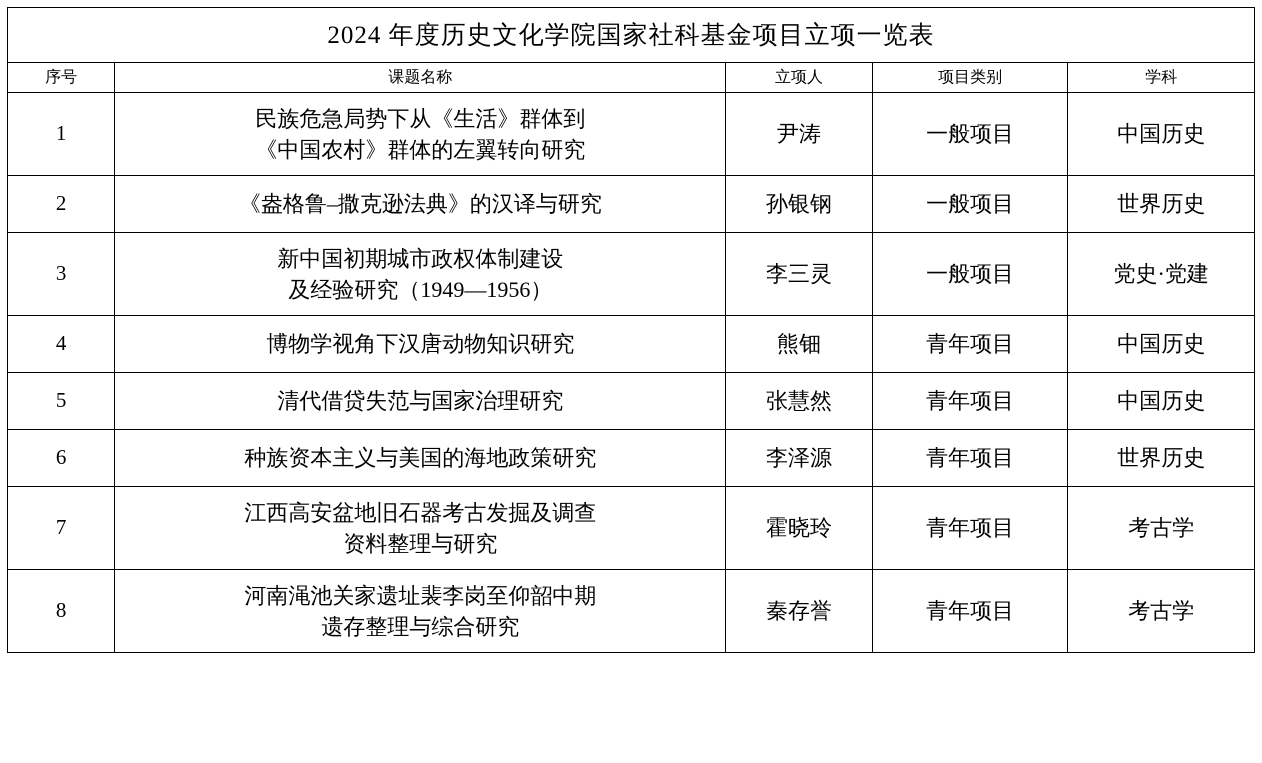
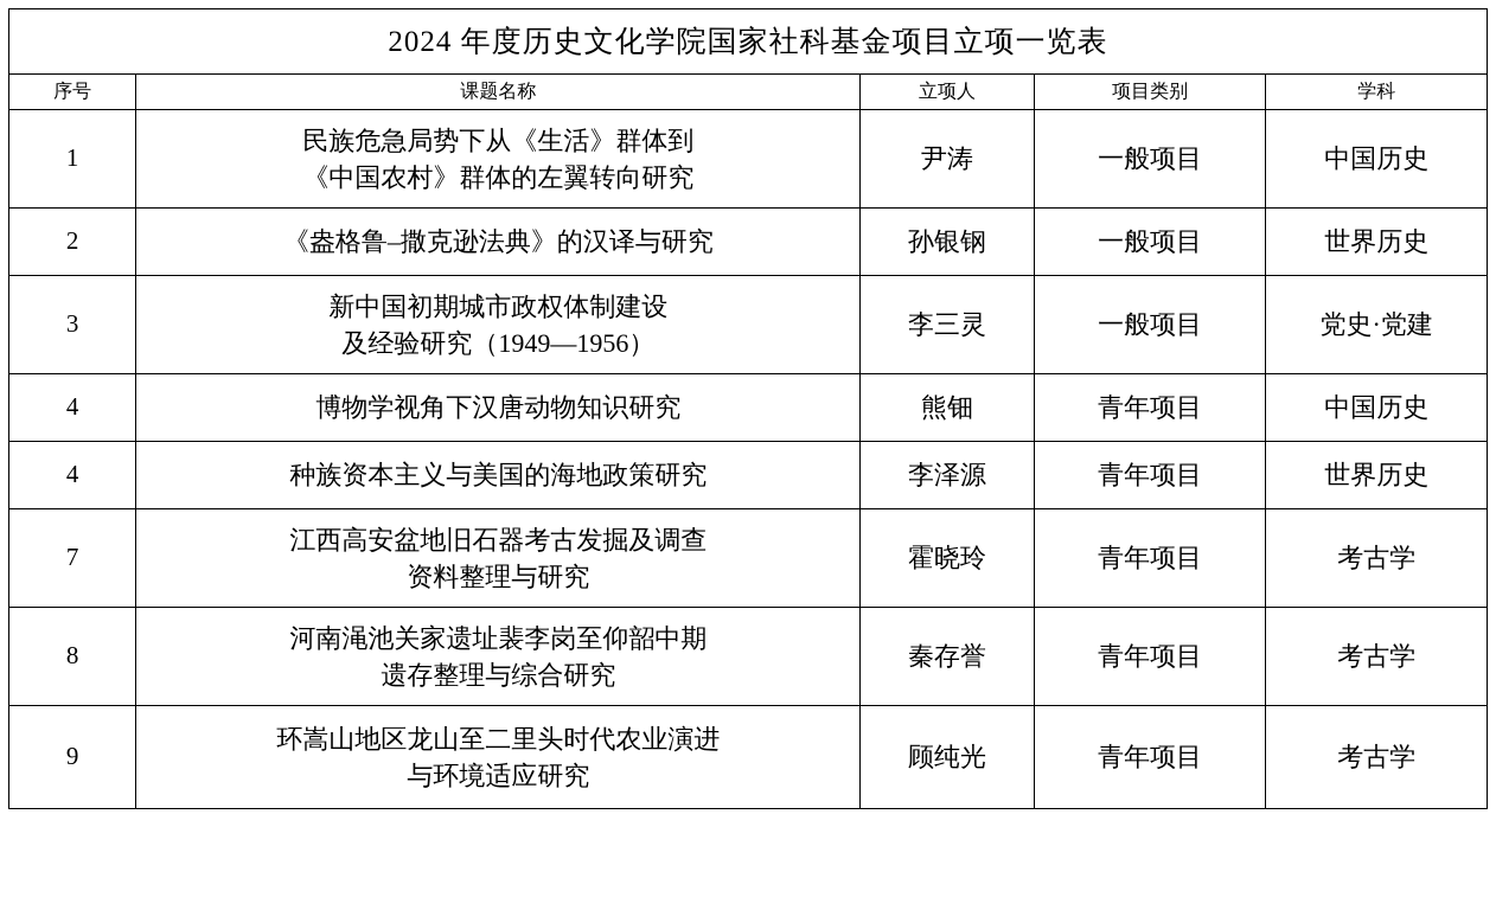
  2024 年度历史文化学院国家社科基金项目立项一览表
  序号	课题名称	立项人	项目类别	学科
  1	民族危急局势下从《生活》群体到 《中国农村》群体的左翼转向研究	尹涛	一般项目	中国历史
  2	《盎格鲁–撒克逊法典》的汉译与研究	孙银钢	一般项目	世界历史
  3	新中国初期城市政权体制建设 及经验研究（1949—1956）	李三灵	一般项目	党史·党建
  4	博物学视角下汉唐动物知识研究	熊钿	青年项目	中国历史
- 5	清代借贷失范与国家治理研究	张慧然	青年项目	中国历史
- 6	种族资本主义与美国的海地政策研究	李泽源	青年项目	世界历史
+ 4	种族资本主义与美国的海地政策研究	李泽源	青年项目	世界历史
  7	江西高安盆地旧石器考古发掘及调查 资料整理与研究	霍晓玲	青年项目	考古学
  8	河南渑池关家遗址裴李岗至仰韶中期 遗存整理与综合研究	秦存誉	青年项目	考古学
+ 9	环嵩山地区龙山至二里头时代农业演进 与环境适应研究	顾纯光	青年项目	考古学
